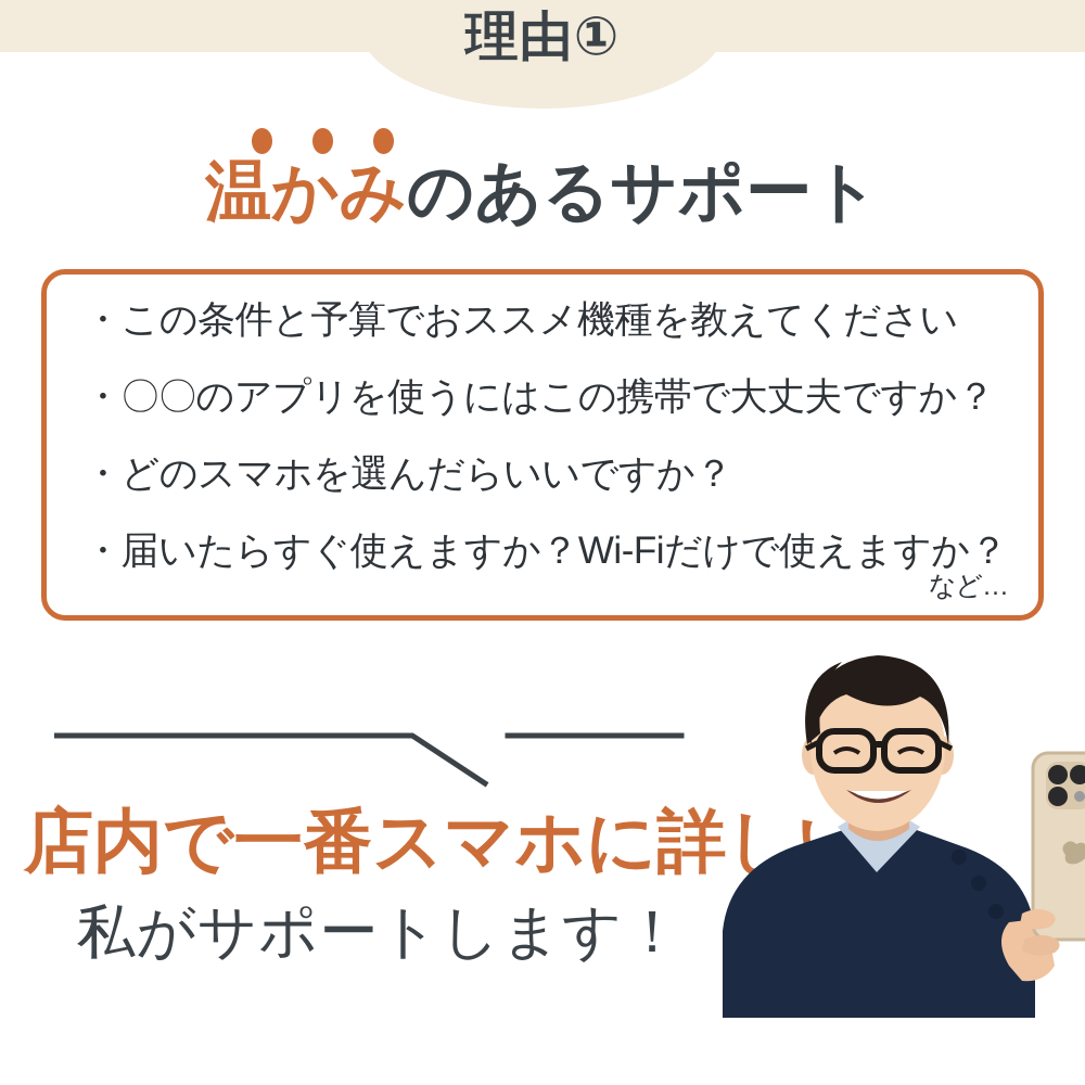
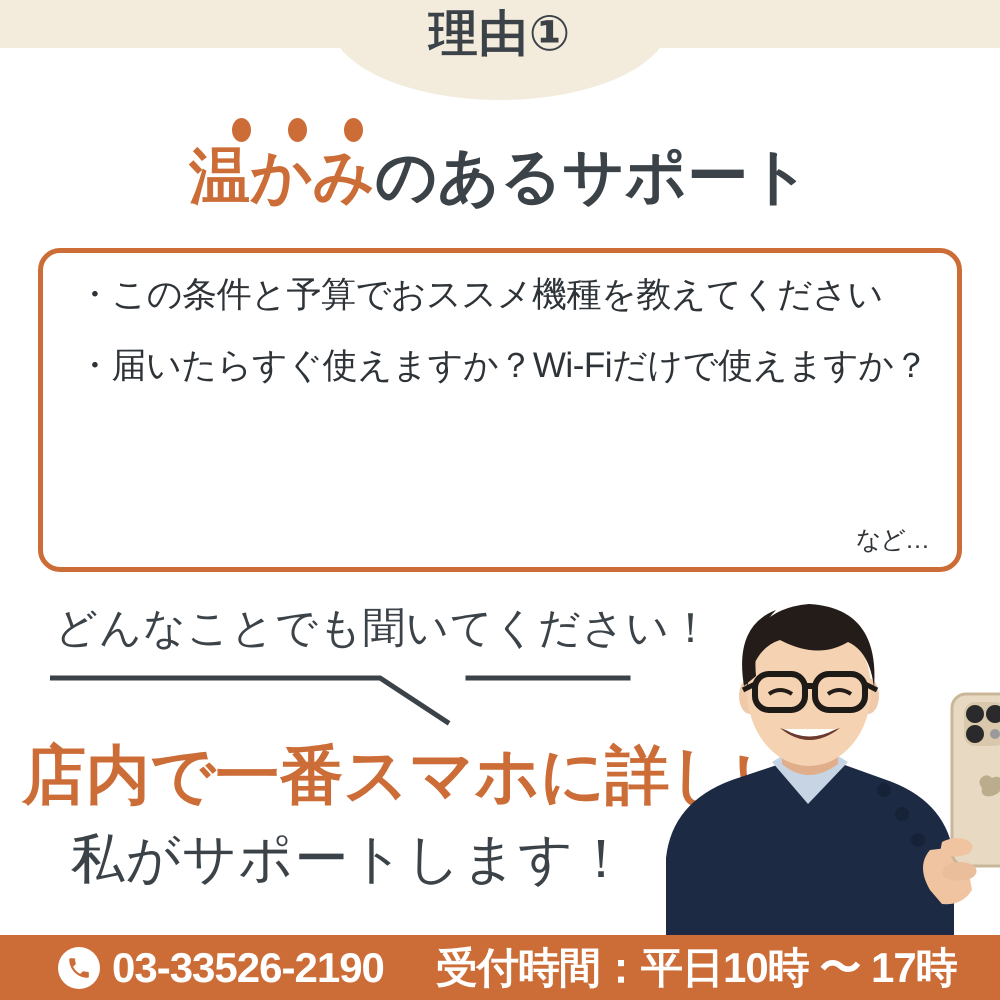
  理由①
  温かみのあるサポート
  ・この条件と予算でおススメ機種を教えてください
- ・〇〇のアプリを使うにはこの携帯で大丈夫ですか？
- ・どのスマホを選んだらいいですか？
  ・届いたらすぐ使えますか？Wi-Fiだけで使えますか？
  など…
+ どんなことでも聞いてください！
  店内で一番スマホに詳し
  私がサポートします！
+ 03-33526-2190
+ 受付時間：平日10時 〜 17時
